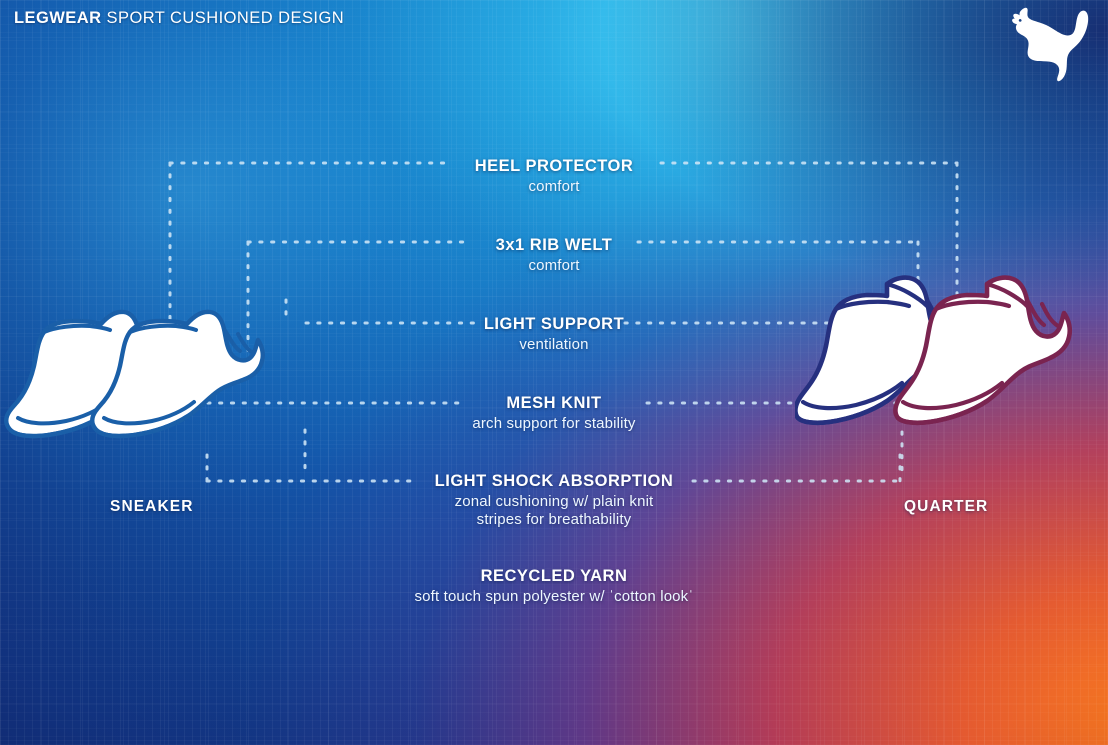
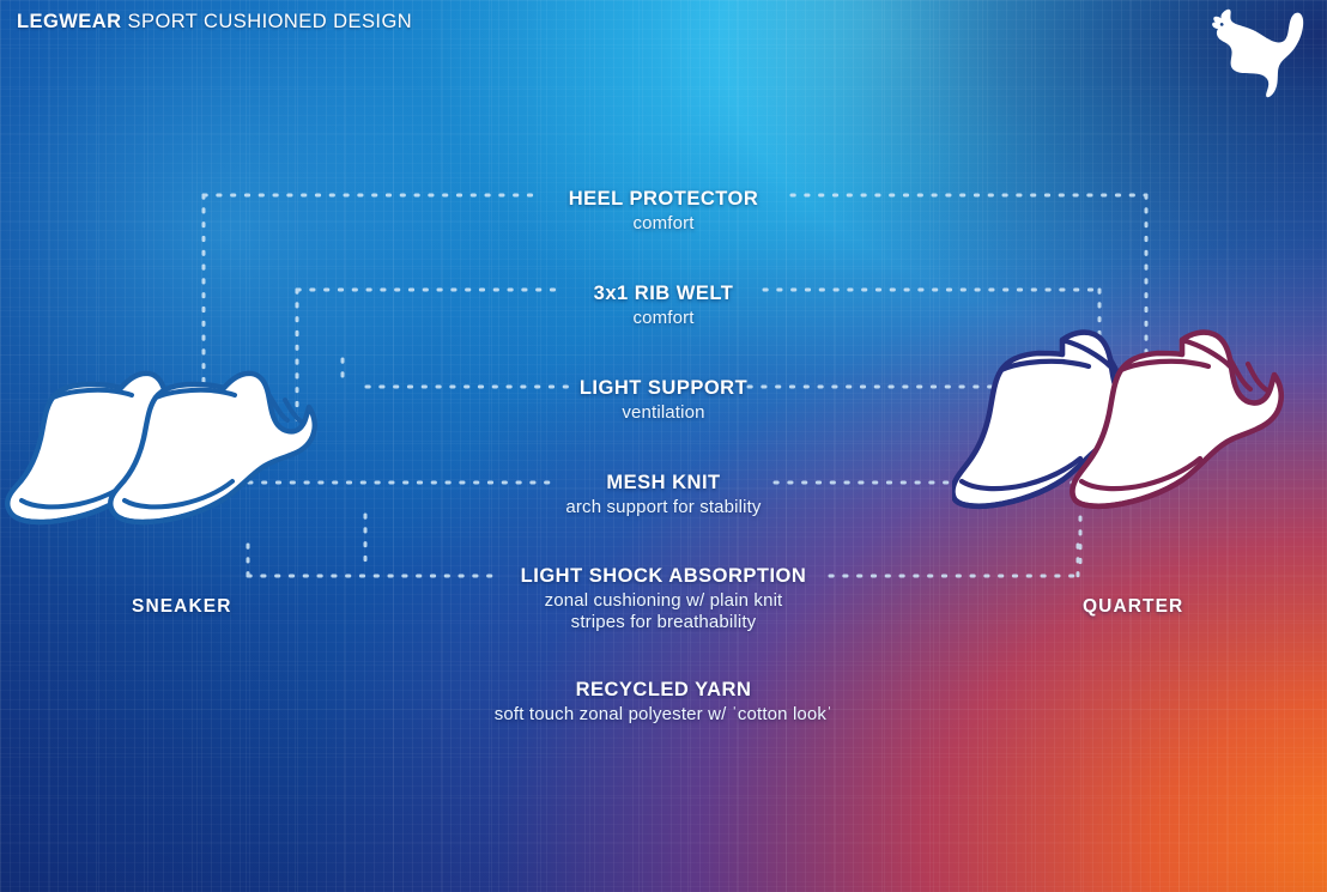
  LEGWEAR SPORT CUSHIONED DESIGN
  HEEL PROTECTOR
  comfort
  3x1 RIB WELT
  comfort
  LIGHT SUPPORT
  ventilation
  MESH KNIT
  arch support for stability
  LIGHT SHOCK ABSORPTION
  zonal cushioning w/ plain knit
  stripes for breathability
  RECYCLED YARN
- soft touch spun polyester w/ ˈcotton lookˈ
+ soft touch zonal polyester w/ ˈcotton lookˈ
  SNEAKER
  QUARTER
